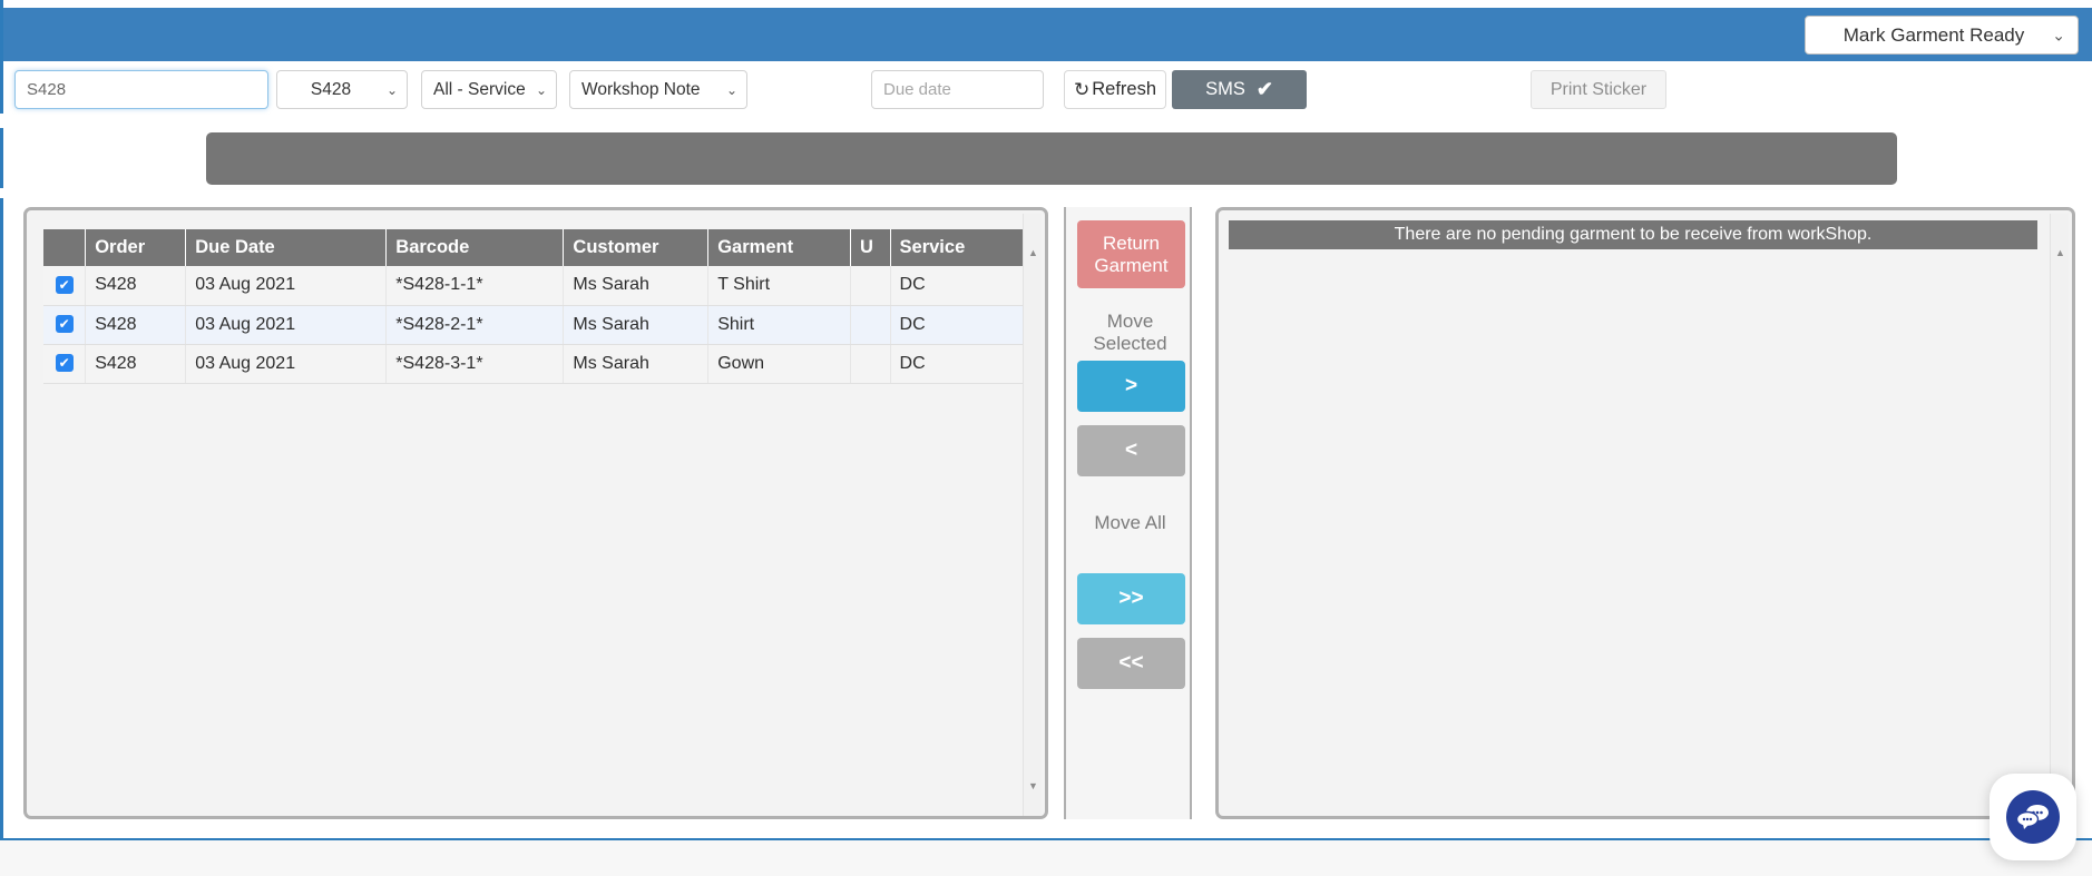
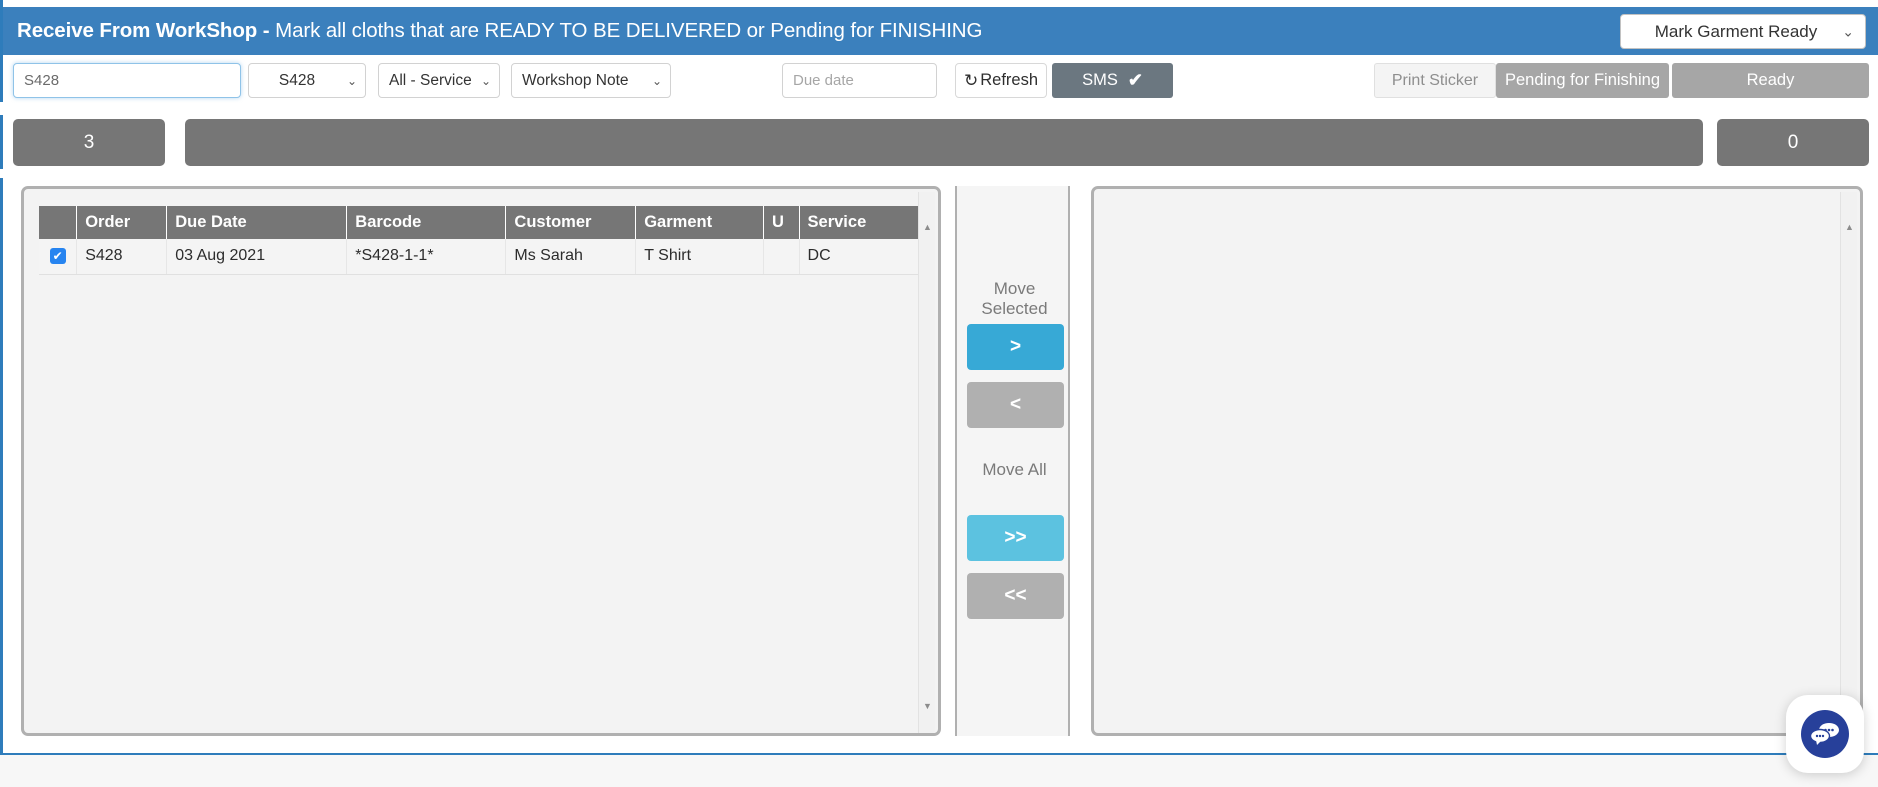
+ Receive From WorkShop - Mark all cloths that are READY TO BE DELIVERED or Pending for FINISHING
  Mark Garment Ready
  ⌄
  S428
  S428
  ⌄
  All - Service
  ⌄
  Workshop Note
  ⌄
  Due date
  Refresh
  SMS
  ✔
  Print Sticker
+ Pending for Finishing
+ Ready
+ 3
+ 0
  	Order	Due Date	Barcode	Customer	Garment	U	Service
  ✔	S428	03 Aug 2021	*S428-1-1*	Ms Sarah	T Shirt		DC
- ✔	S428	03 Aug 2021	*S428-2-1*	Ms Sarah	Shirt		DC
- ✔	S428	03 Aug 2021	*S428-3-1*	Ms Sarah	Gown		DC
  ▲
  ▼
- Return
- Garment
  Move
  Selected
  >
  <
  Move All
  >>
  <<
- There are no pending garment to be receive from workShop.
  ▲
